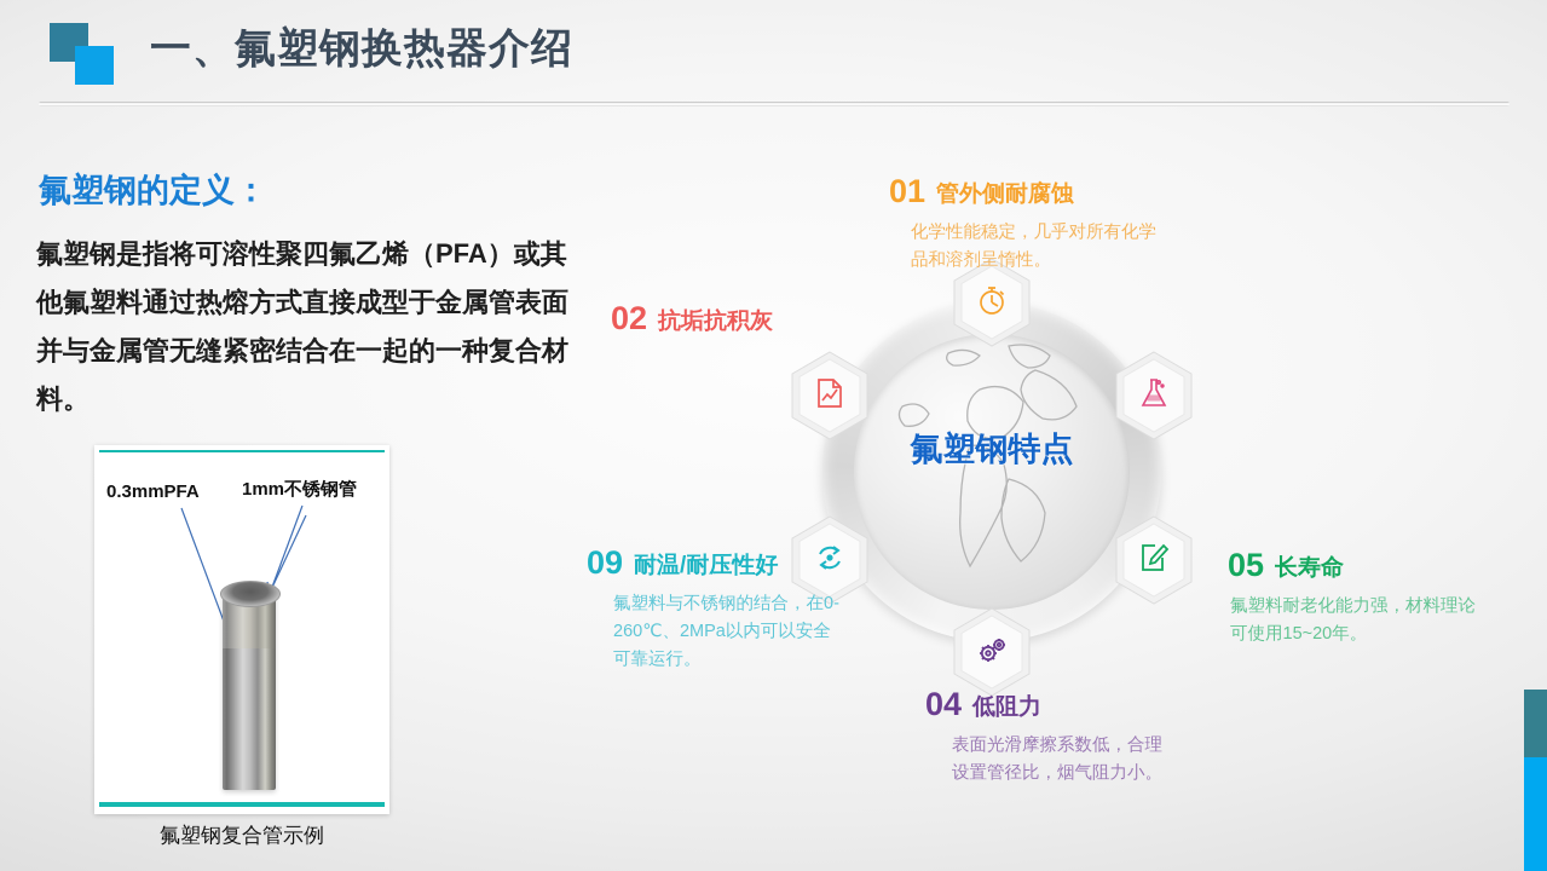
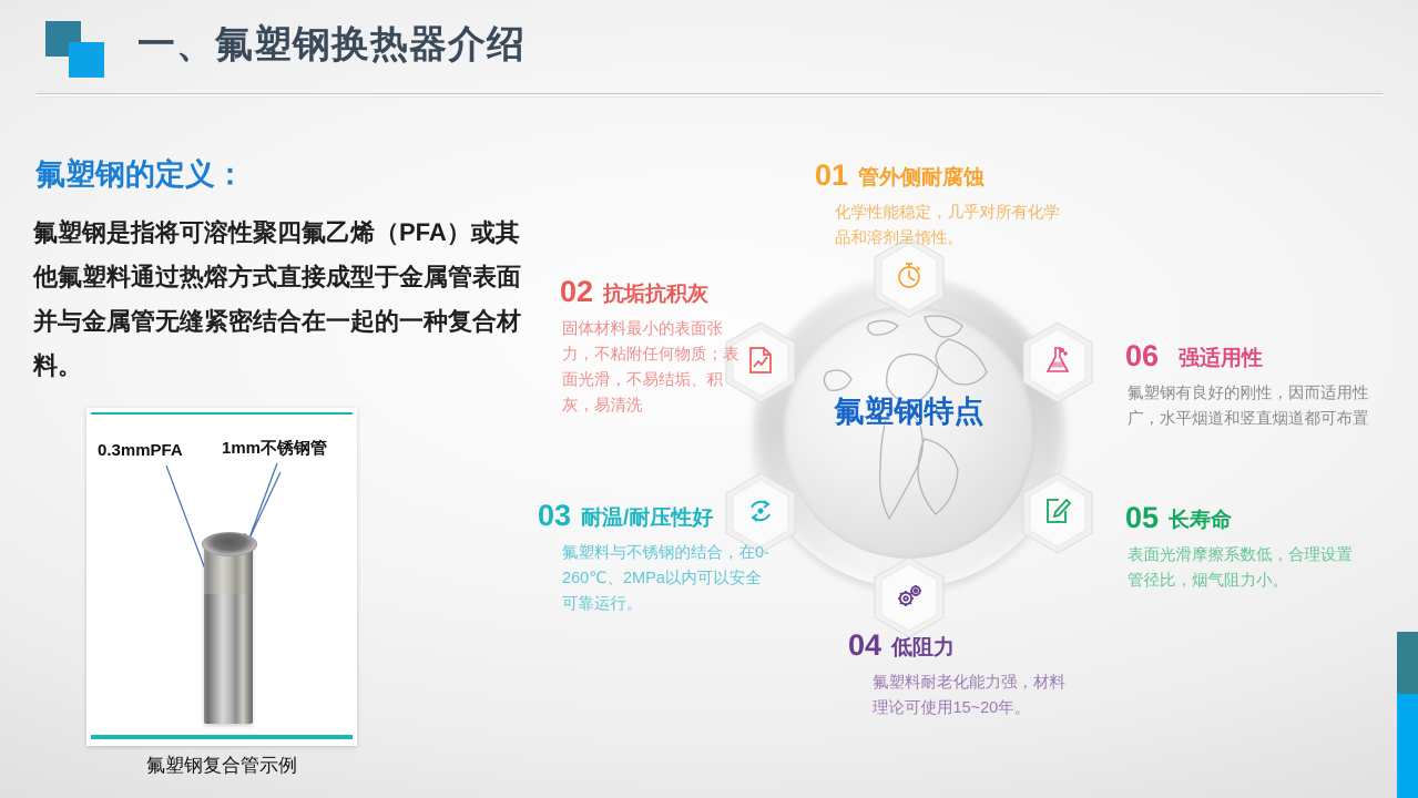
  一、氟塑钢换热器介绍
  氟塑钢的定义：
  氟塑钢是指将可溶性聚四氟乙烯（PFA）或其他氟塑料通过热熔方式直接成型于金属管表面并与金属管无缝紧密结合在一起的一种复合材料。
  0.3mmPFA
  1mm不锈钢管
  氟塑钢复合管示例
  氟塑钢特点
  01 管外侧耐腐蚀
  化学性能稳定，几乎对所有化学品和溶剂呈惰性。
  02 抗垢抗积灰
+ 固体材料最小的表面张力，不粘附任何物质；表面光滑，不易结垢、积灰，易清洗
- 09 耐温/耐压性好
+ 03 耐温/耐压性好
  氟塑料与不锈钢的结合，在0-260℃、2MPa以内可以安全可靠运行。
  04 低阻力
- 表面光滑摩擦系数低，合理设置管径比，烟气阻力小。
+ 氟塑料耐老化能力强，材料理论可使用15~20年。
  05 长寿命
- 氟塑料耐老化能力强，材料理论可使用15~20年。
+ 表面光滑摩擦系数低，合理设置管径比，烟气阻力小。
+ 06 强适用性
+ 氟塑钢有良好的刚性，因而适用性广，水平烟道和竖直烟道都可布置
